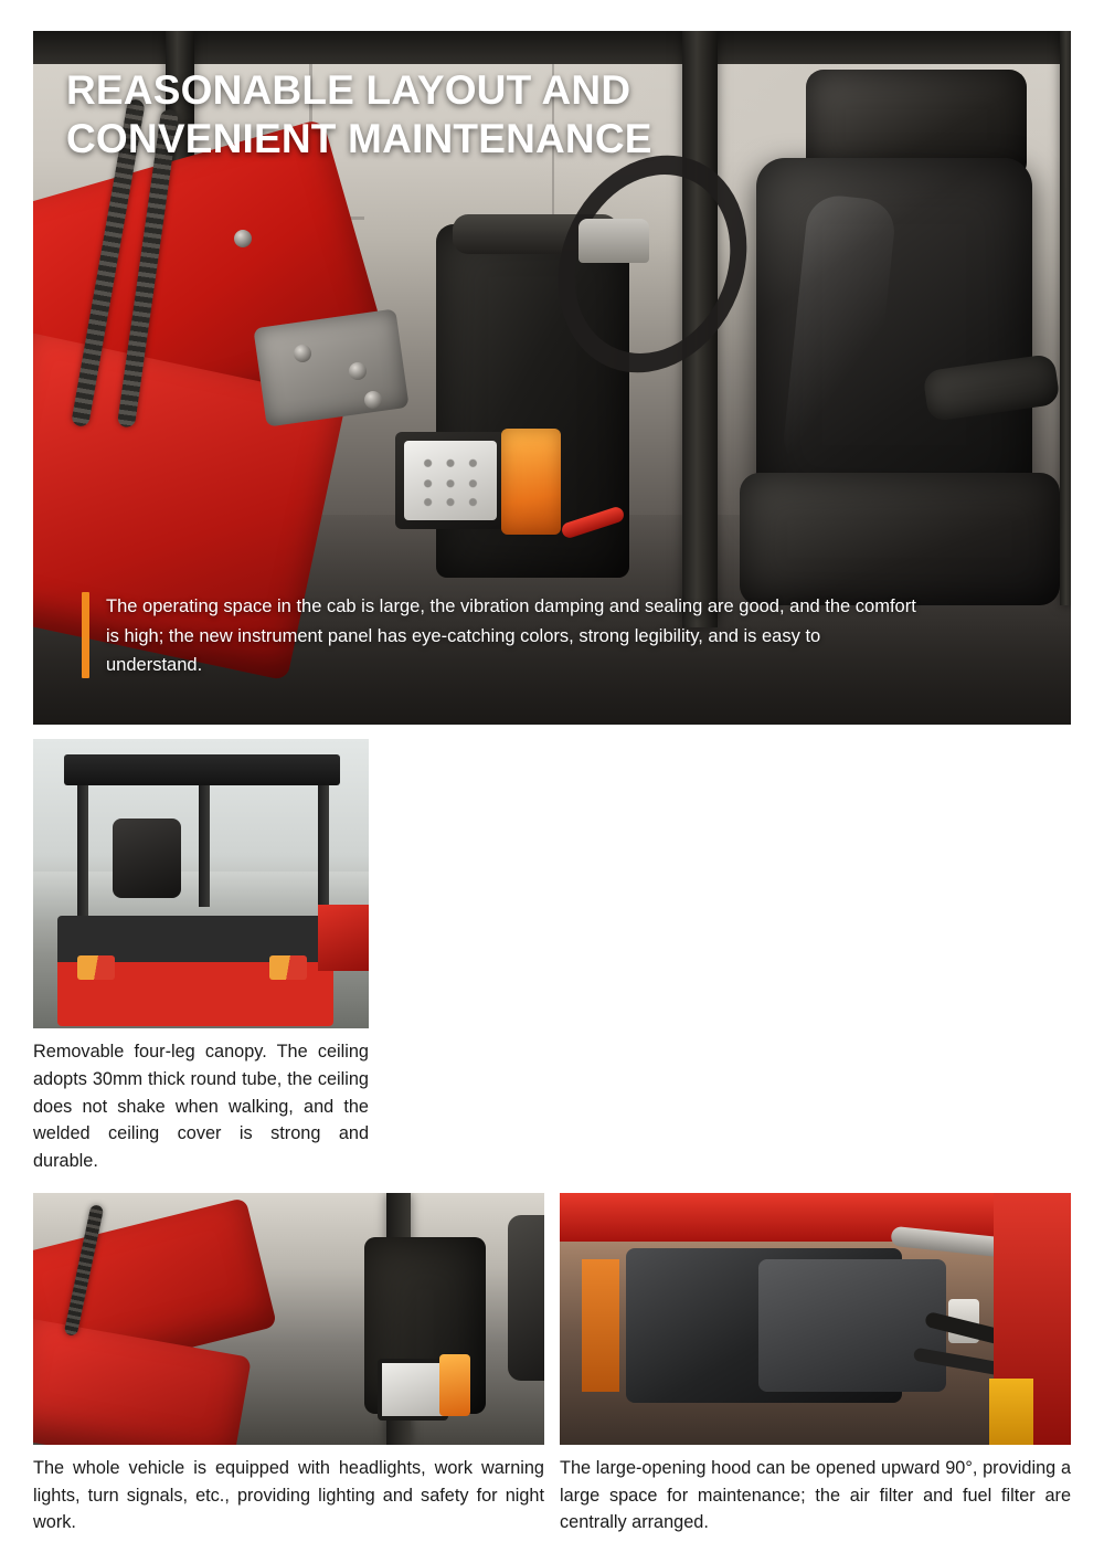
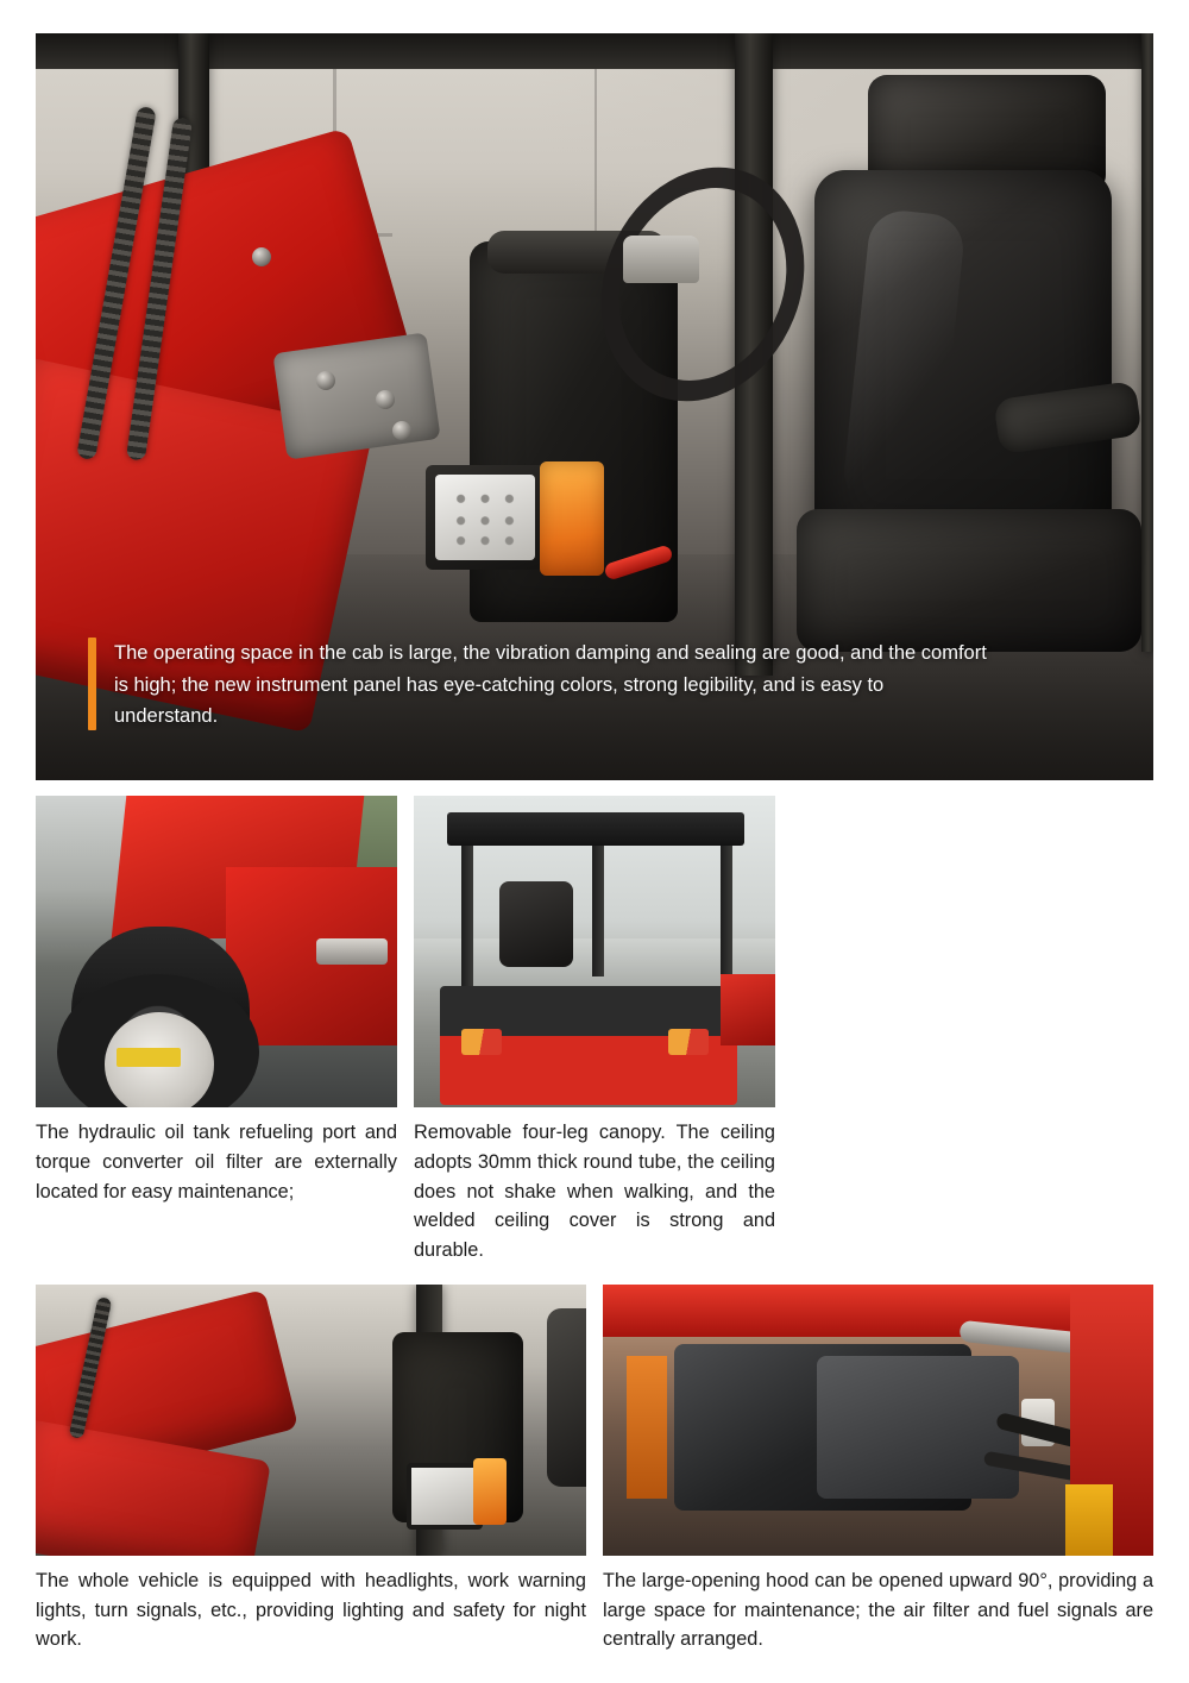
- REASONABLE LAYOUT AND
- CONVENIENT MAINTENANCE
  The operating space in the cab is large, the vibration damping and sealing are good, and the comfort is high; the new instrument panel has eye-catching colors, strong legibility, and is easy to understand.
+ The hydraulic oil tank refueling port and torque converter oil filter are externally located for easy maintenance;
  Removable four-leg canopy. The ceiling adopts 30mm thick round tube, the ceiling does not shake when walking, and the welded ceiling cover is strong and durable.
  The whole vehicle is equipped with headlights, work warning lights, turn signals, etc., providing lighting and safety for night work.
- The large-opening hood can be opened upward 90°, providing a large space for maintenance; the air filter and fuel filter are centrally arranged.
+ The large-opening hood can be opened upward 90°, providing a large space for maintenance; the air filter and fuel signals are centrally arranged.
